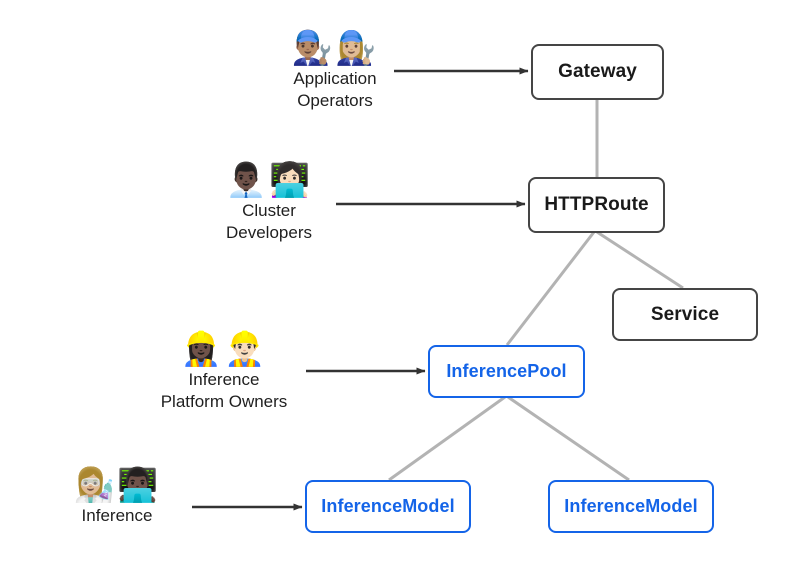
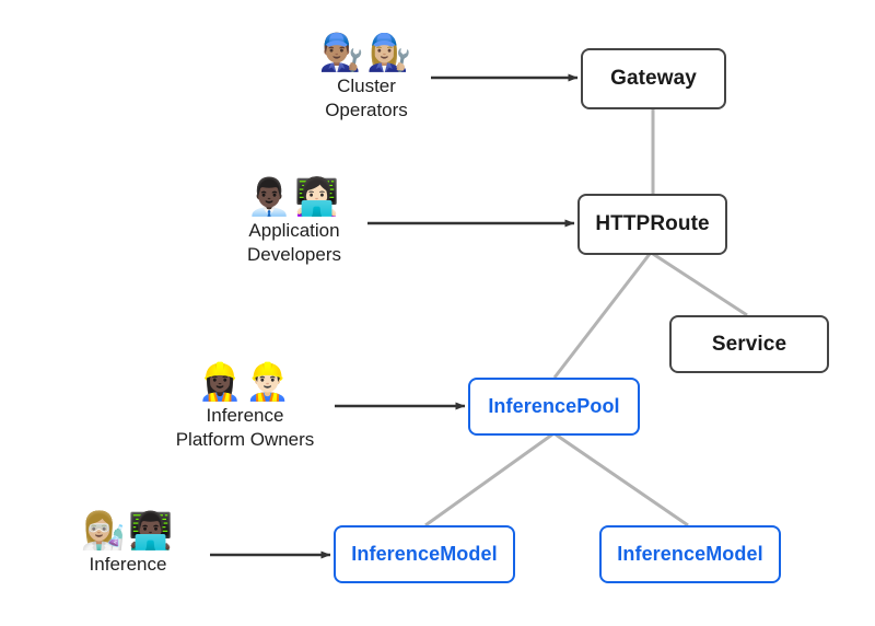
  Gateway
  HTTPRoute
  Service
  InferencePool
  InferenceModel
  InferenceModel
  👨🏽‍🔧👩🏼‍🔧
- Application
+ Cluster
  Operators
  👨🏿‍💼👩🏻‍💻
- Cluster
+ Application
  Developers
  👷🏿‍♀️👷🏻‍♂️
  Inference
  Platform Owners
  👩🏼‍🔬👨🏿‍💻
  Inference
